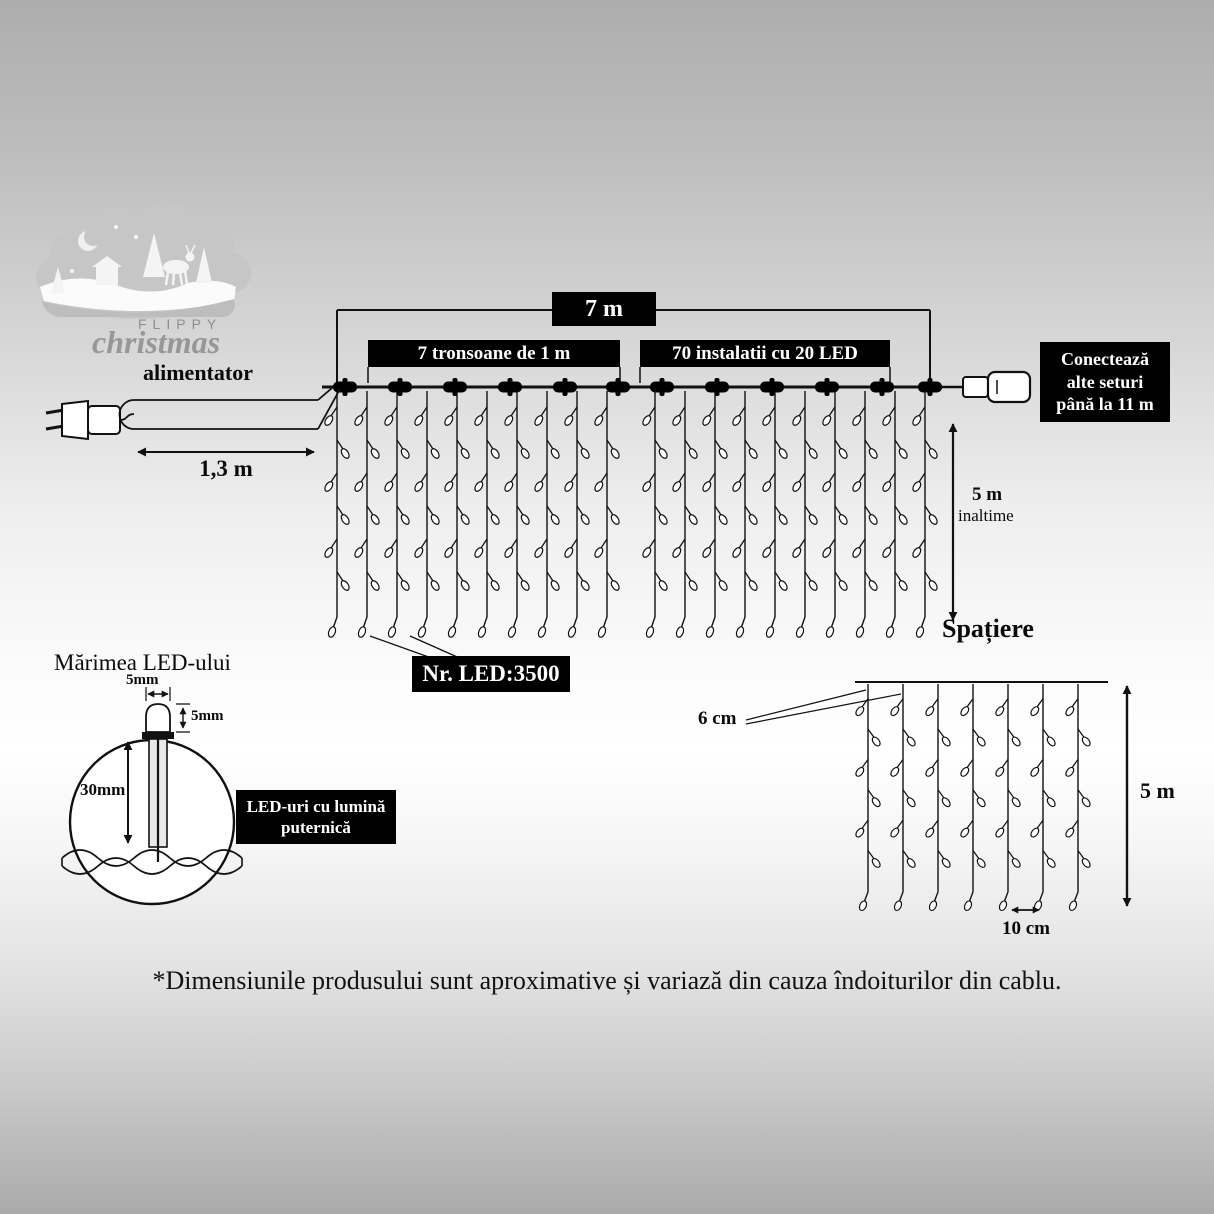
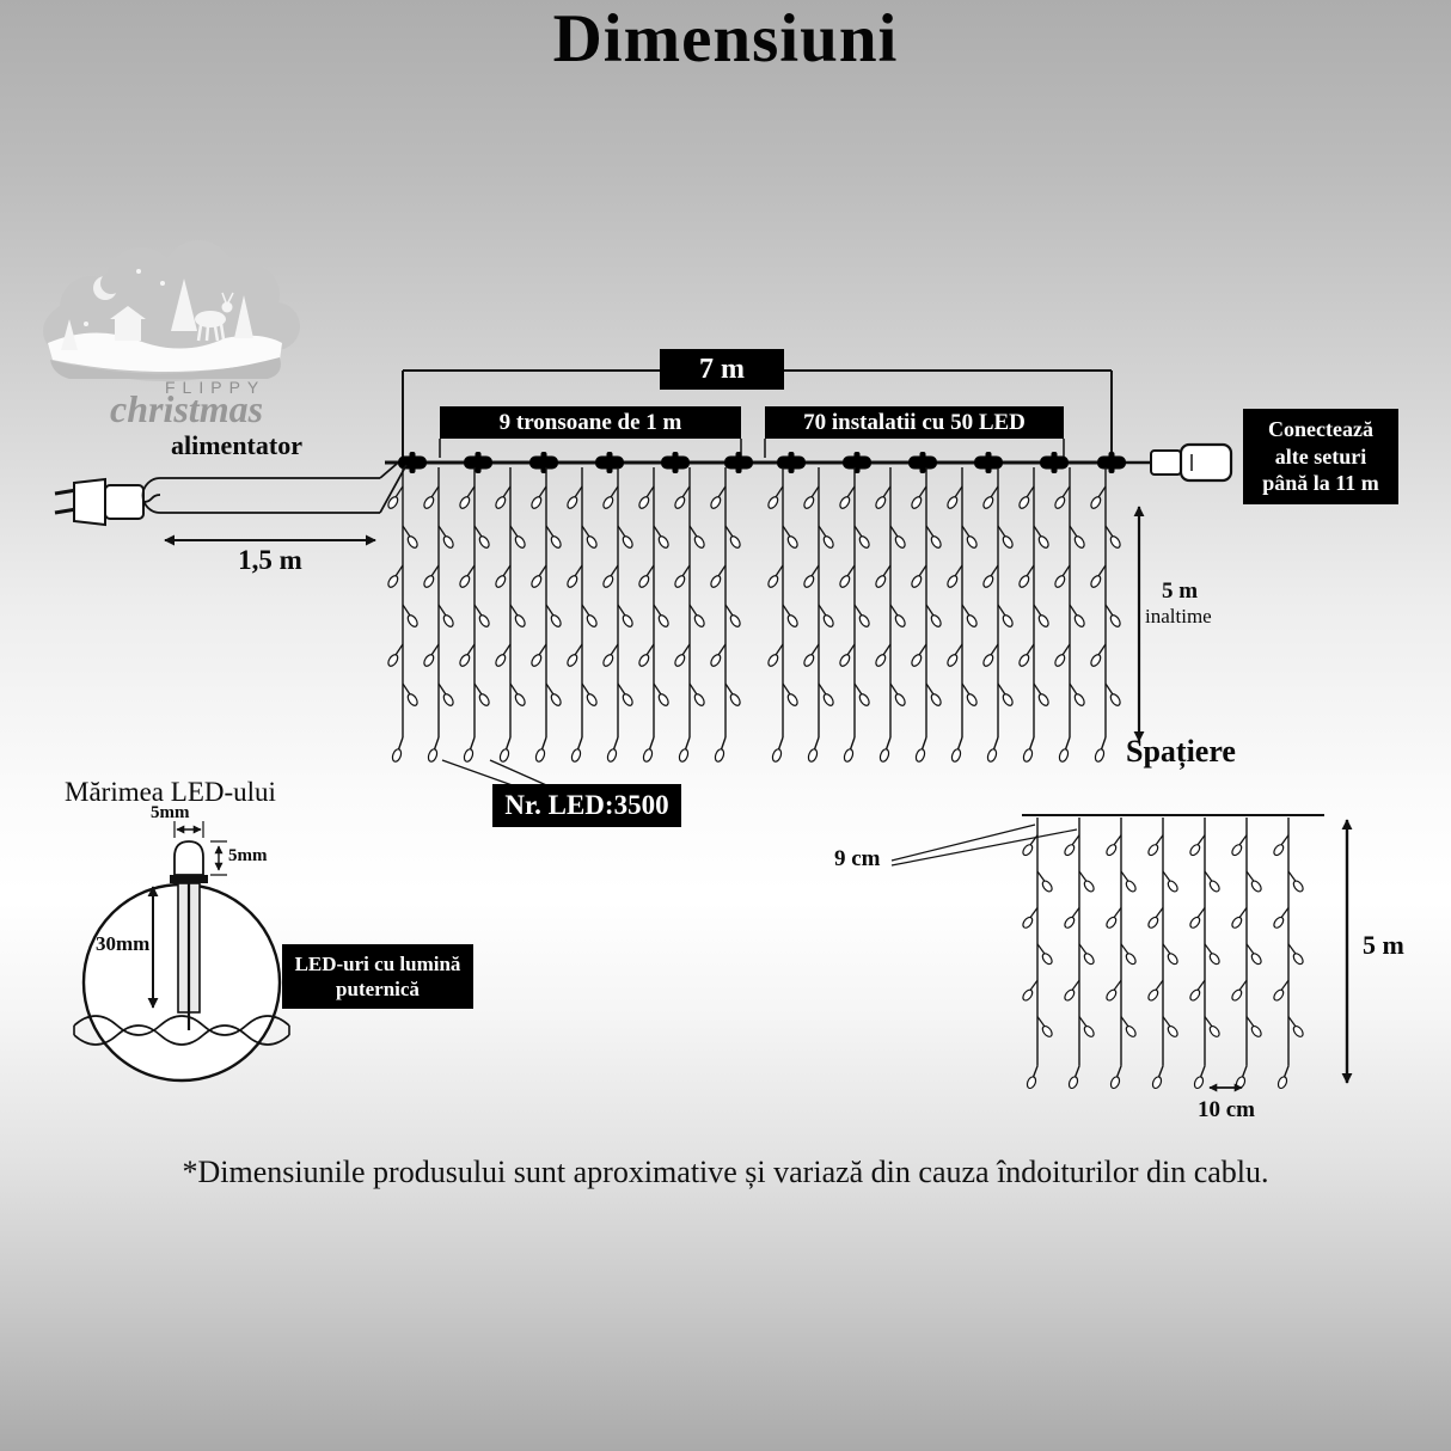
+ Dimensiuni
  FLIPPY
  christmas
  7 m
- 7 tronsoane de 1 m
+ 9 tronsoane de 1 m
- 70 instalatii cu 20 LED
+ 70 instalatii cu 50 LED
  Conectează
  alte seturi
  până la 11 m
  Nr. LED:3500
  LED-uri cu lumină
  puternică
  alimentator
- 1,3 m
+ 1,5 m
  5 m
  inaltime
  Mărimea LED-ului
  5mm
  5mm
  30mm
  Spațiere
- 6 cm
+ 9 cm
  5 m
  10 cm
  *Dimensiunile produsului sunt aproximative și variază din cauza îndoiturilor din cablu.
